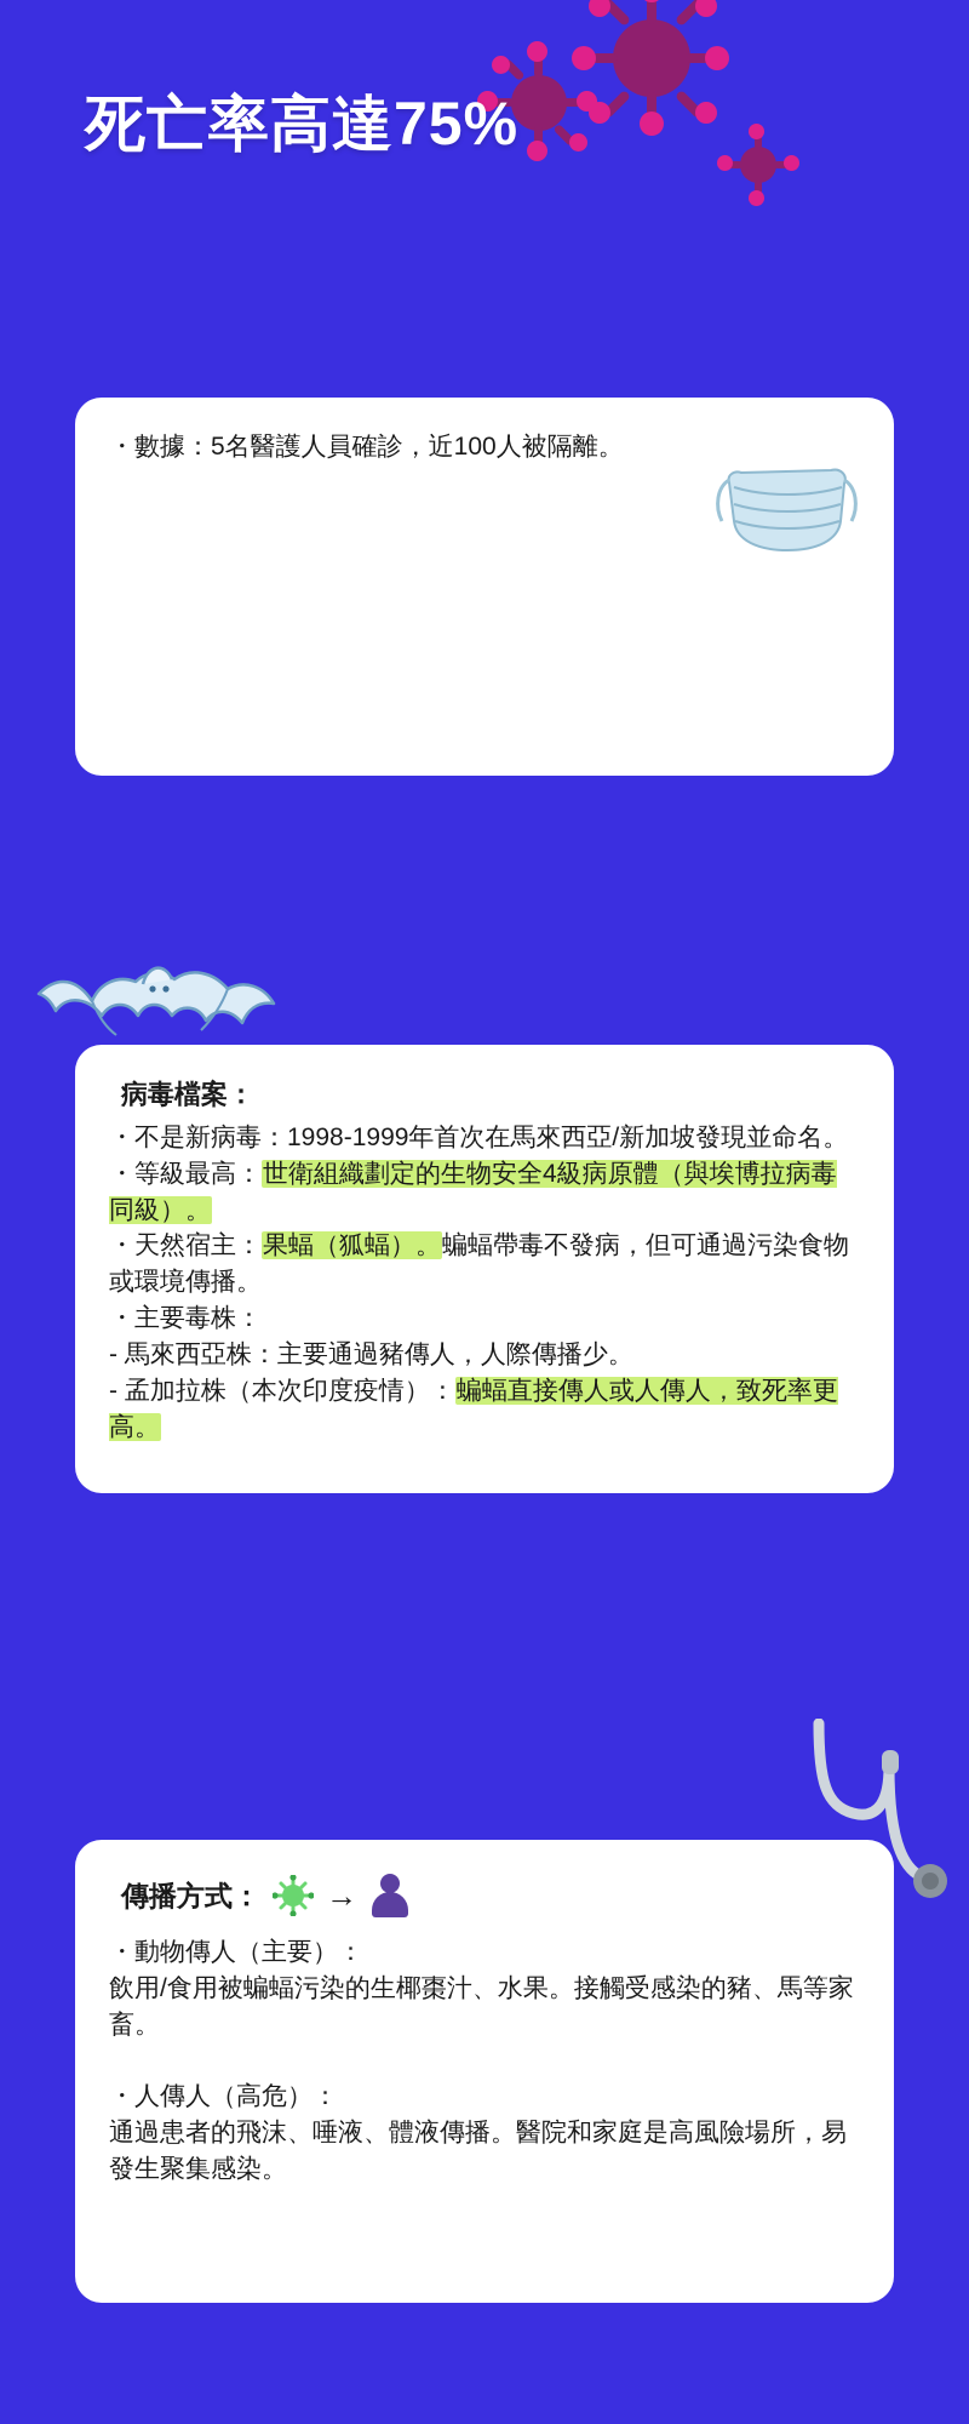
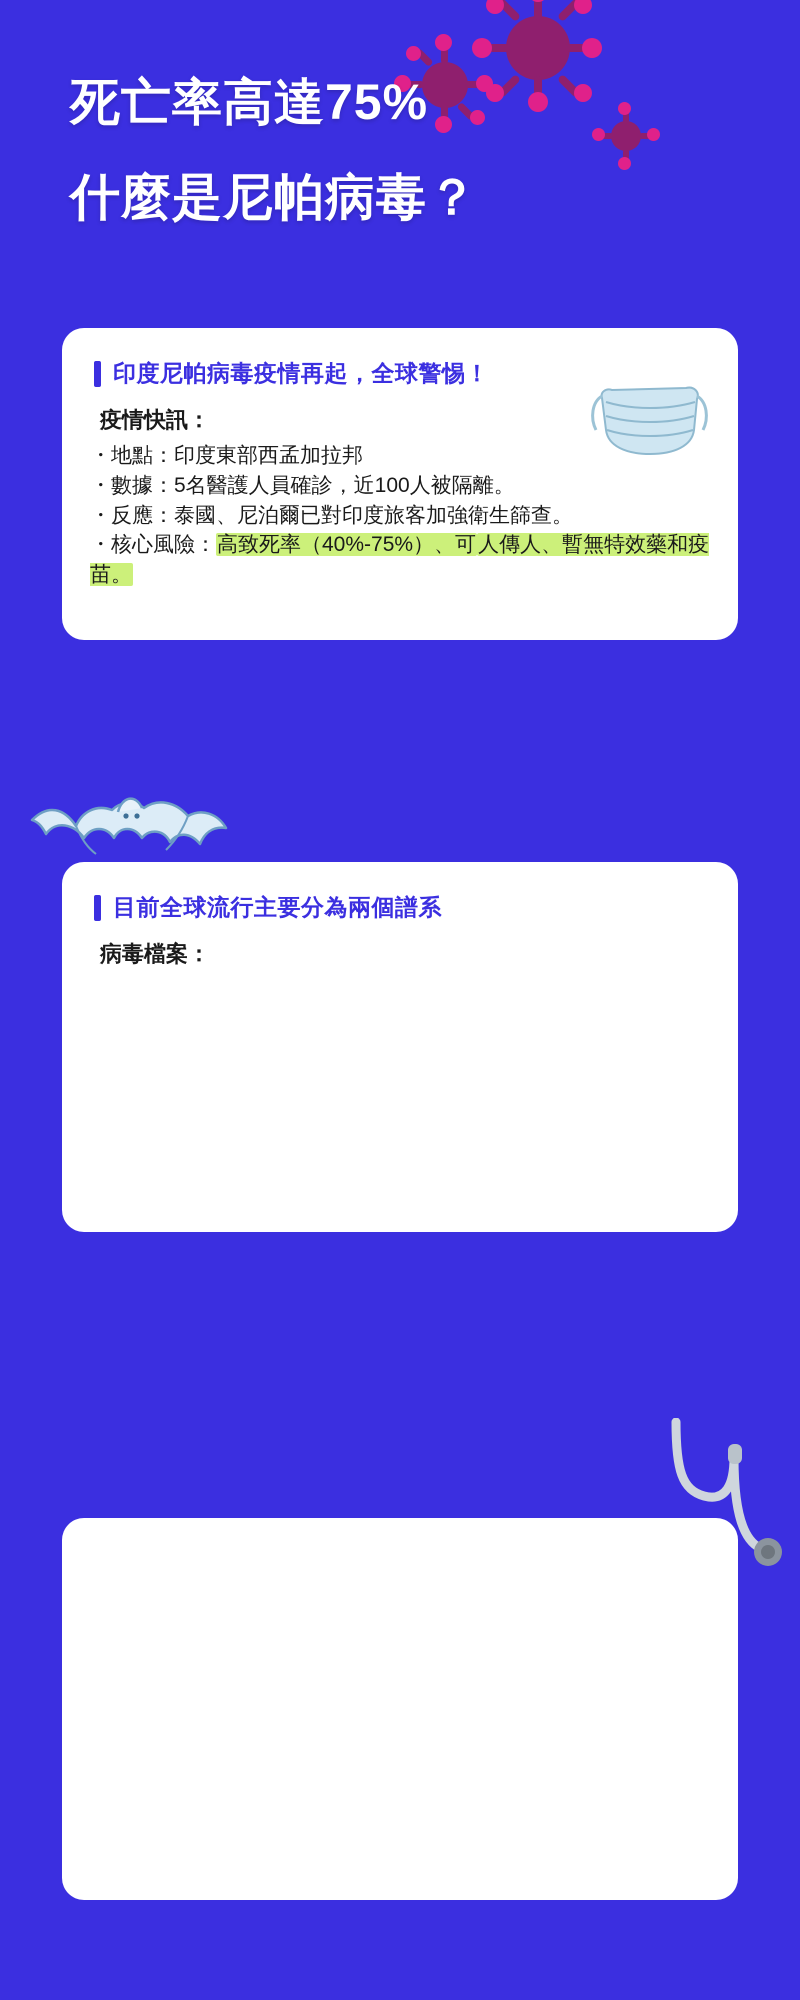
  死亡率高達75%
+ 什麼是尼帕病毒？
+ 印度尼帕病毒疫情再起，全球警惕！
+ 疫情快訊：
+ ・地點：印度東部西孟加拉邦
  ・數據：5名醫護人員確診，近100人被隔離。
+ ・反應：泰國、尼泊爾已對印度旅客加強衛生篩查。
+ ・核心風險：高致死率（40%-75%）、可人傳人、暫無特效藥和疫苗。
+ 目前全球流行主要分為兩個譜系
  病毒檔案：
- ・不是新病毒：1998-1999年首次在馬來西亞/新加坡發現並命名。
- ・等級最高：世衛組織劃定的生物安全4級病原體（與埃博拉病毒同級）。
- ・天然宿主：果蝠（狐蝠）。蝙蝠帶毒不發病，但可通過污染食物或環境傳播。
- ・主要毒株：
- - 馬來西亞株：主要通過豬傳人，人際傳播少。
- - 孟加拉株（本次印度疫情）：蝙蝠直接傳人或人傳人，致死率更高。
- 傳播方式：
- →
- ・動物傳人（主要）：
- 飲用/食用被蝙蝠污染的生椰棗汁、水果。接觸受感染的豬、馬等家畜。
- ・人傳人（高危）：
- 通過患者的飛沫、唾液、體液傳播。醫院和家庭是高風險場所，易發生聚集感染。
